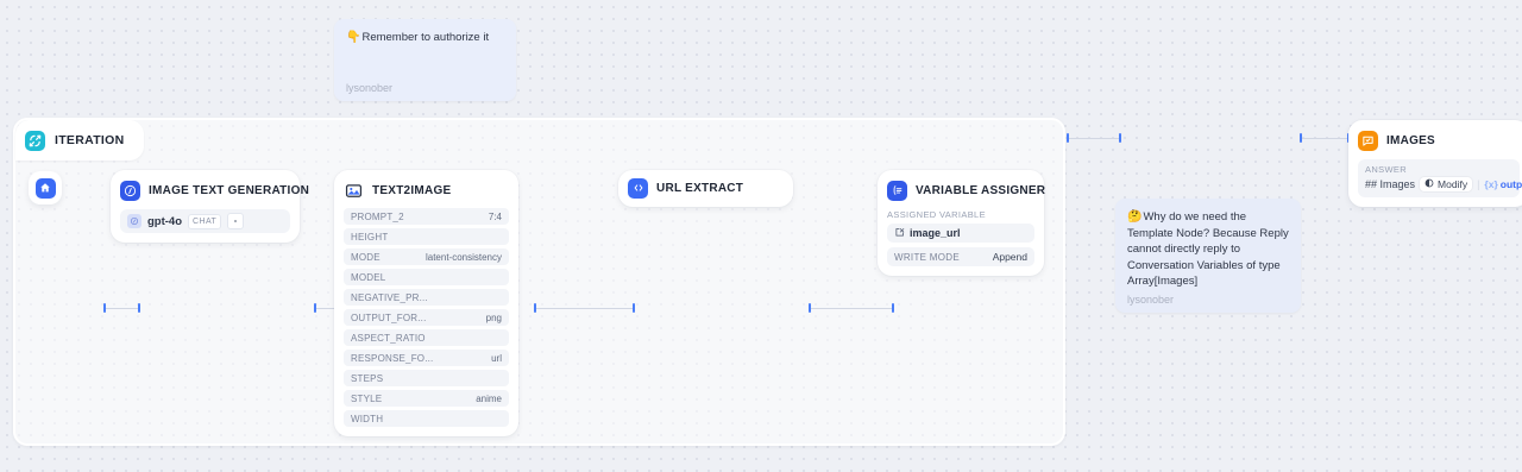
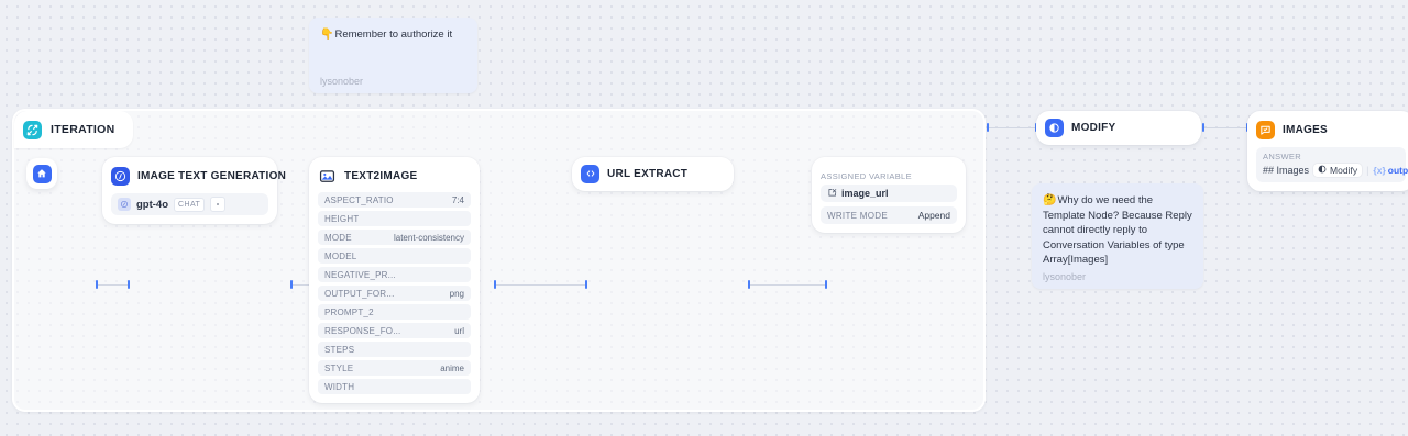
  👇Remember to authorize it
  lysonober
  ITERATION
  IMAGE TEXT GENERATION
  gpt-4o
  TEXT2IMAGE
- PROMPT_2
+ ASPECT_RATIO
  7:4
  HEIGHT
  MODE
  latent-consistency
  MODEL
  NEGATIVE_PR...
  OUTPUT_FOR...
  png
- ASPECT_RATIO
+ PROMPT_2
  RESPONSE_FO...
  url
  STEPS
  STYLE
  anime
  WIDTH
  URL EXTRACT
- VARIABLE ASSIGNER
  ASSIGNED VARIABLE
  image_url
  WRITE MODE
  Append
+ MODIFY
  IMAGES
  ANSWER
  ## Images
  Modify
  {x}
  🤔Why do we need the Template Node? Because Reply cannot directly reply to Conversation Variables of type Array[Images]
  lysonober
